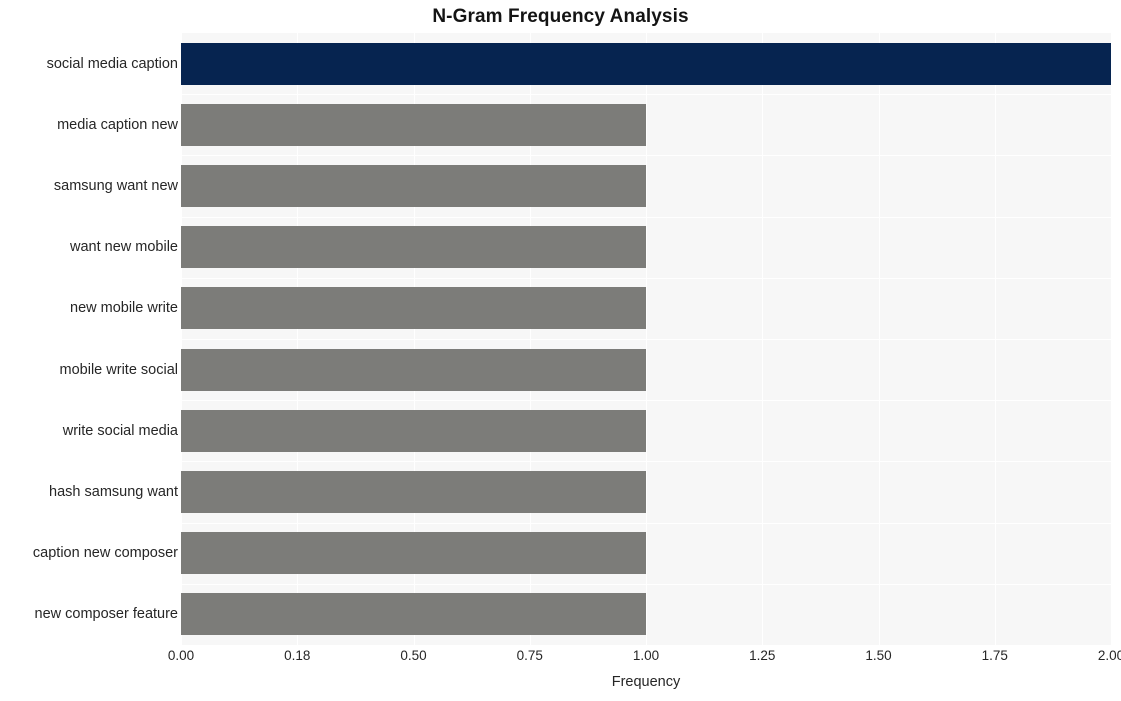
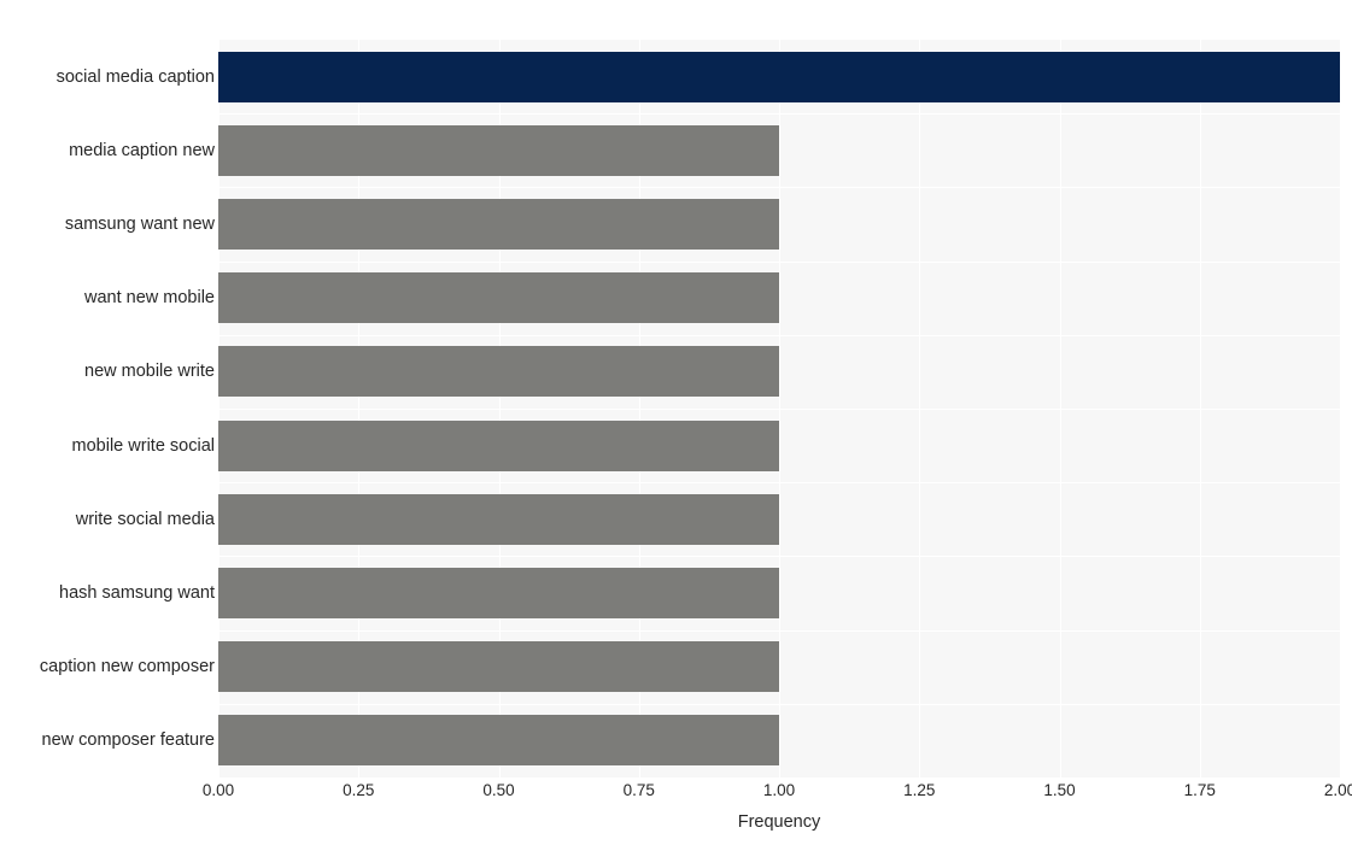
- N-Gram Frequency Analysis
  social media caption
  media caption new
  samsung want new
  want new mobile
  new mobile write
  mobile write social
  write social media
  hash samsung want
  caption new composer
  new composer feature
  0.00
- 0.18
+ 0.25
  0.50
  0.75
  1.00
  1.25
  1.50
  1.75
  2.00
  Frequency
